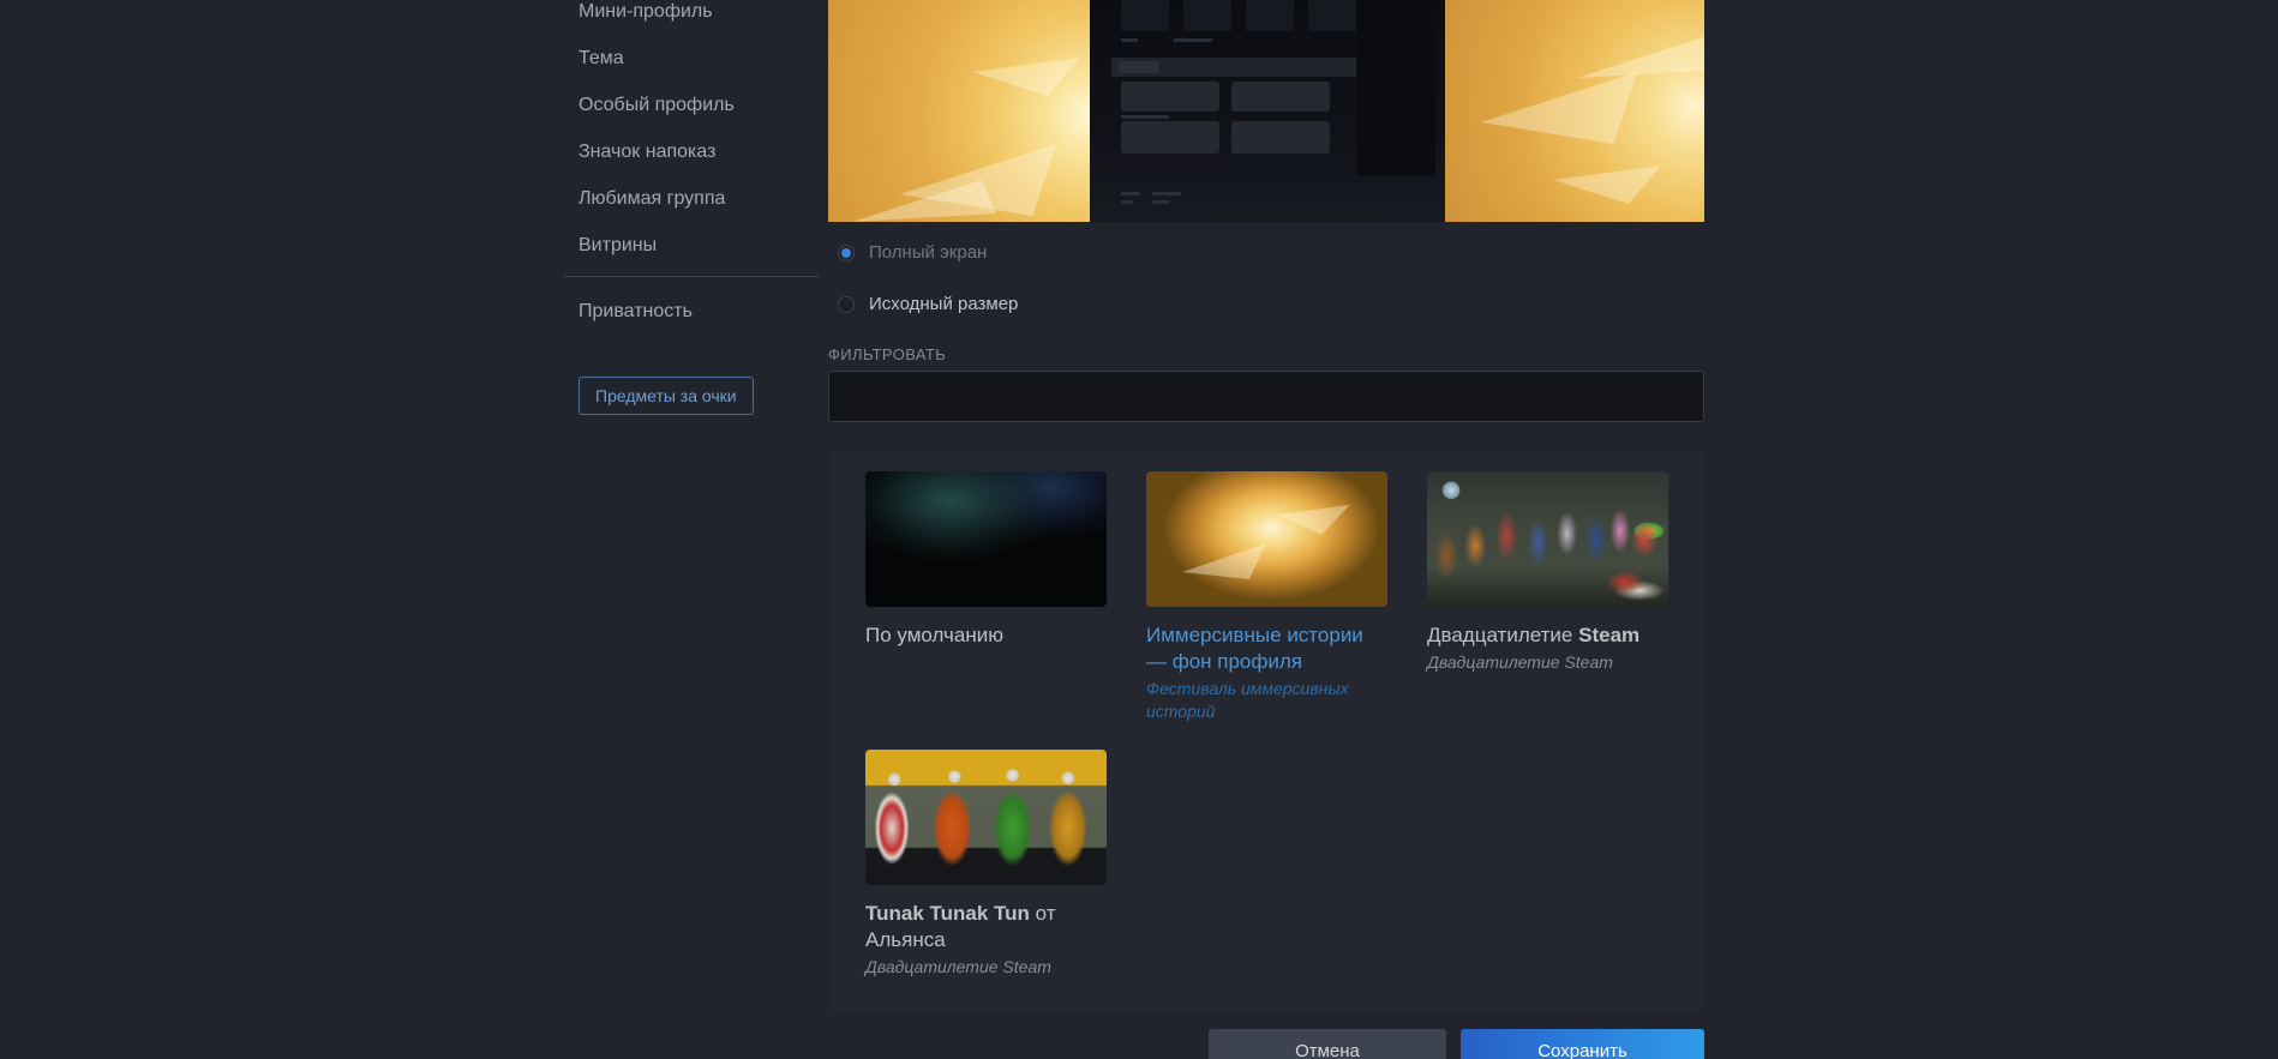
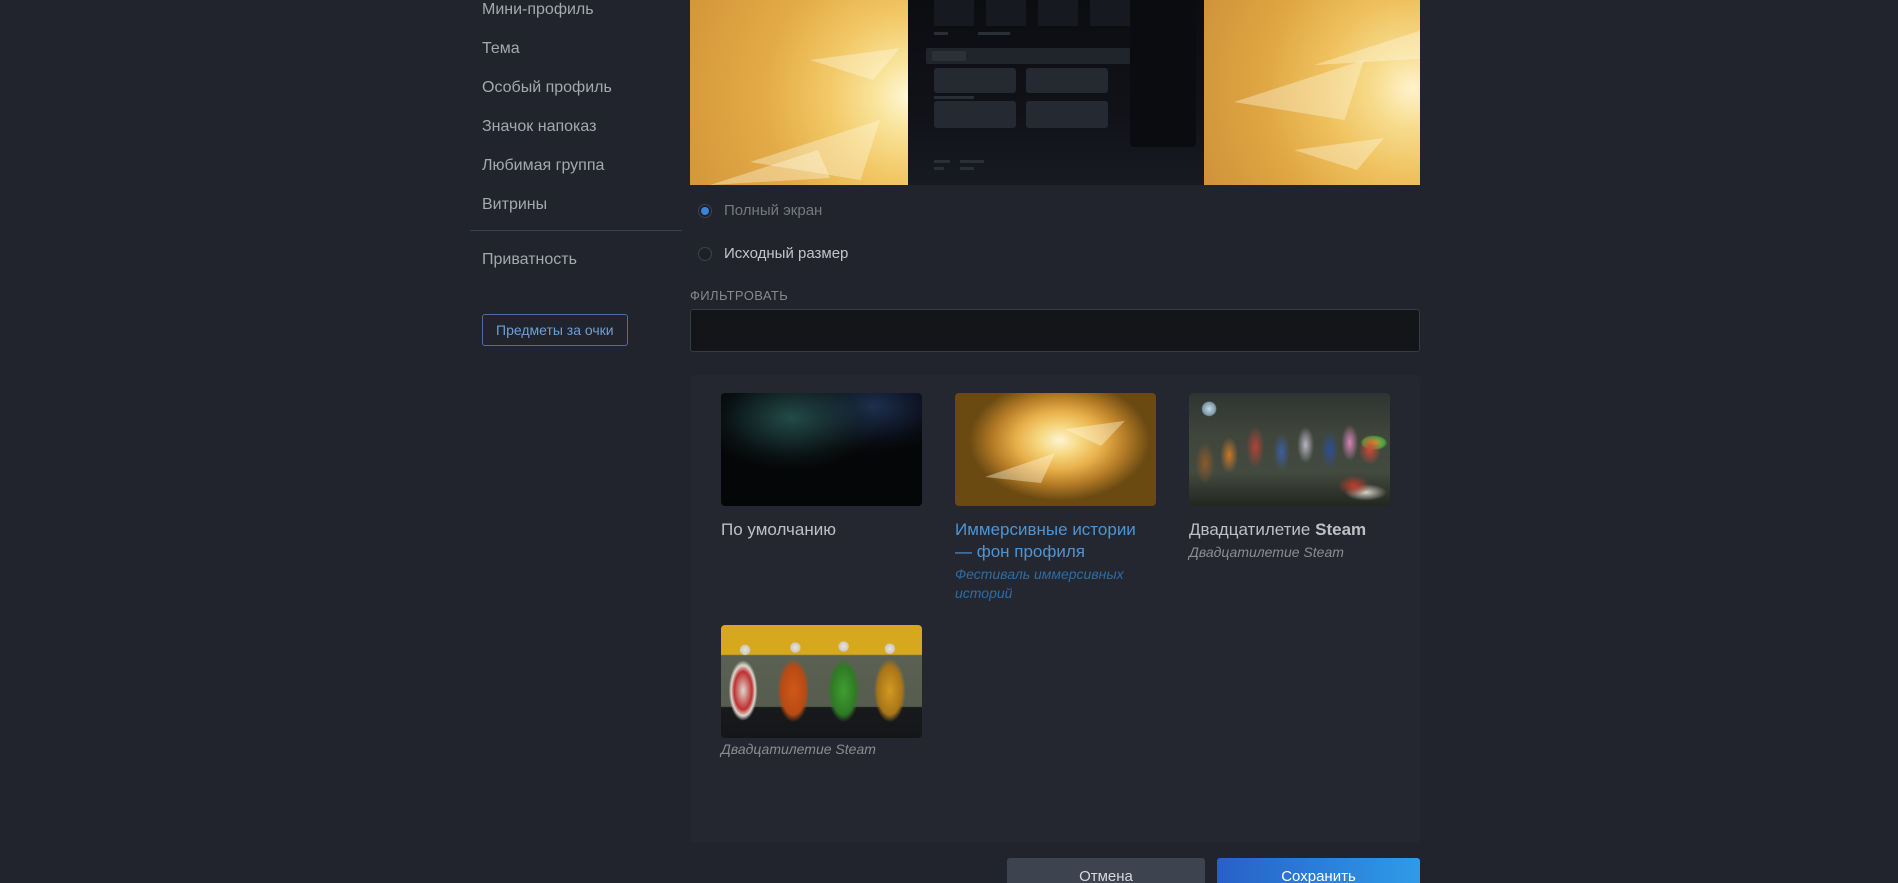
  Мини-профиль
  Тема
  Особый профиль
  Значок напоказ
  Любимая группа
  Витрины
  Приватность
  Предметы за очки
  Полный экран
  Исходный размер
  ФИЛЬТРОВАТЬ
  По умолчанию
  Иммерсивные истории — фон профиля
  Фестиваль иммерсивных историй
  Двадцатилетие Steam
  Двадцатилетие Steam
- Tunak Tunak Tun от Альянса
  Двадцатилетие Steam
  Отмена
  Сохранить
